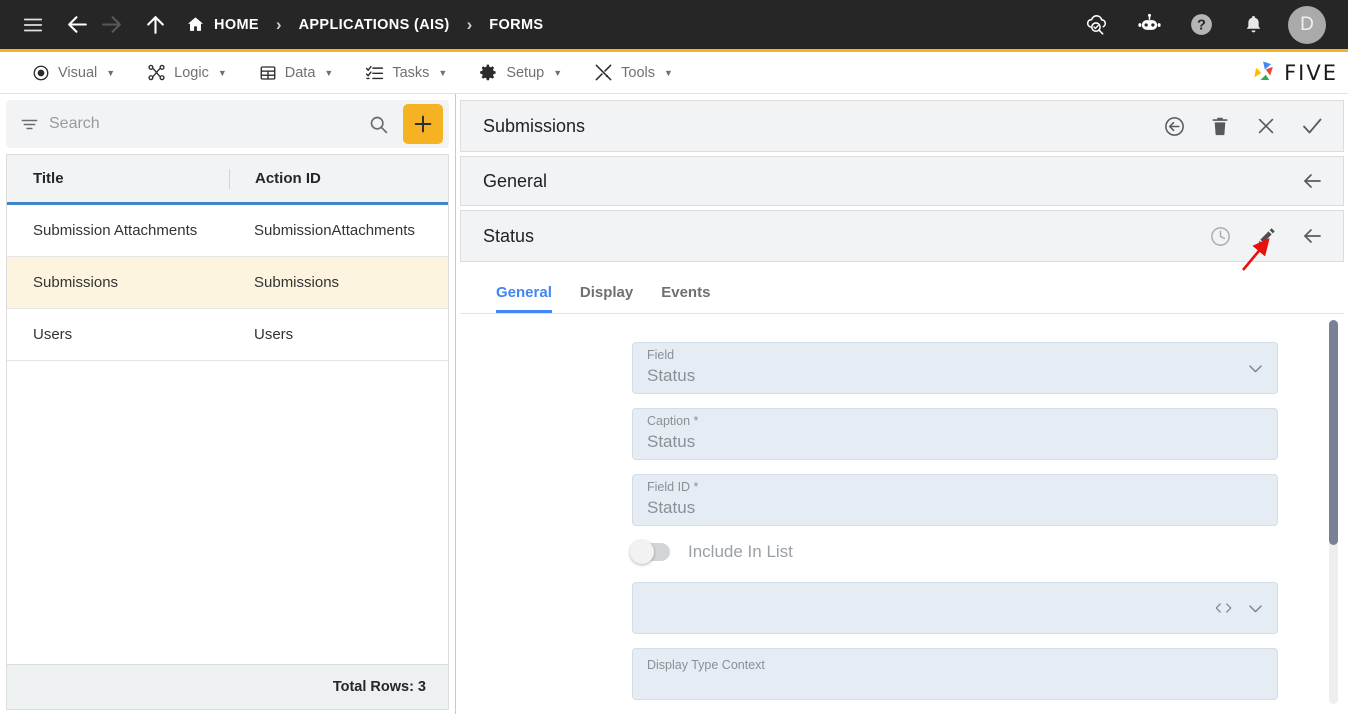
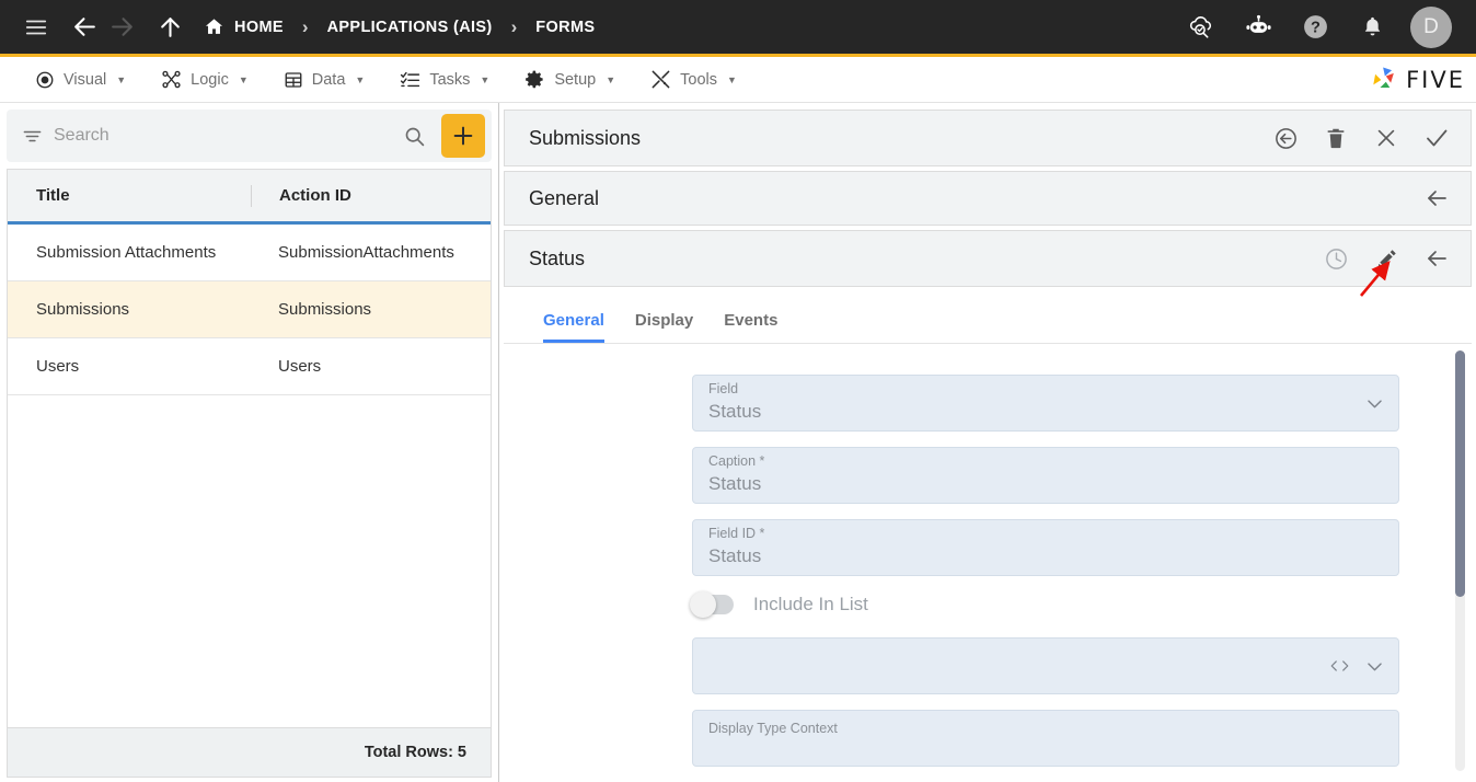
  HOME
  ›
  APPLICATIONS (AIS)
  ›
  FORMS
  ?
  D
  Visual
  ▼
  Logic
  ▼
  Data
  ▼
  Tasks
  ▼
  Setup
  ▼
  Tools
  ▼
  FIVE
  Search
  Title
  Action ID
  Submission Attachments
  SubmissionAttachments
  Submissions
  Submissions
  Users
  Users
- Total Rows: 3
+ Total Rows: 5
  Submissions
  General
  Status
  General
  Display
  Events
  Field
  Status
  Caption *
  Status
  Field ID *
  Status
  Include In List
  Display Type Context
